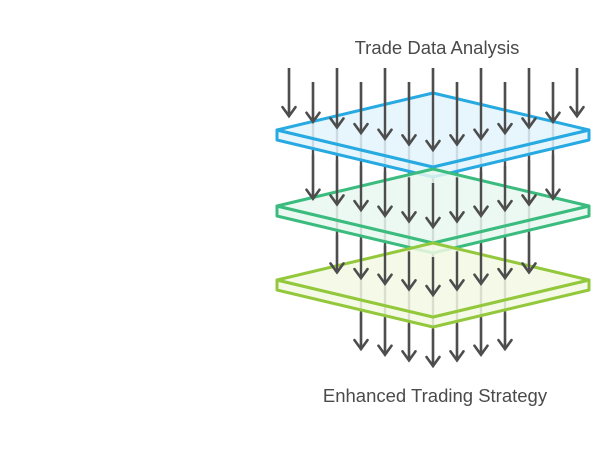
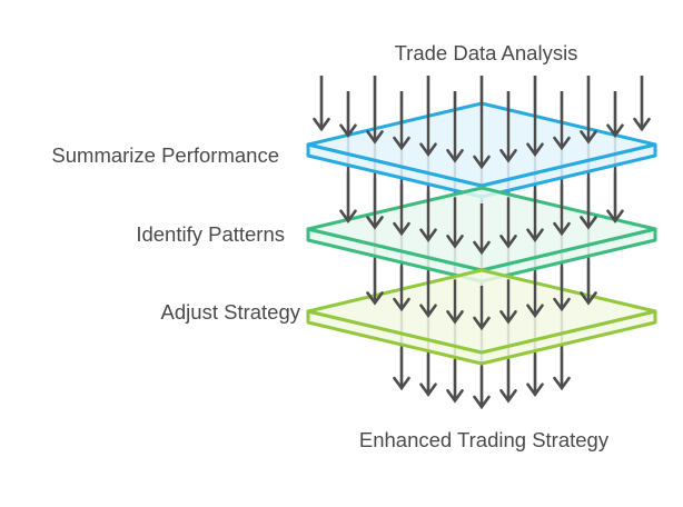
  Trade Data Analysis
+ Summarize Performance
+ Identify Patterns
+ Adjust Strategy
  Enhanced Trading Strategy
